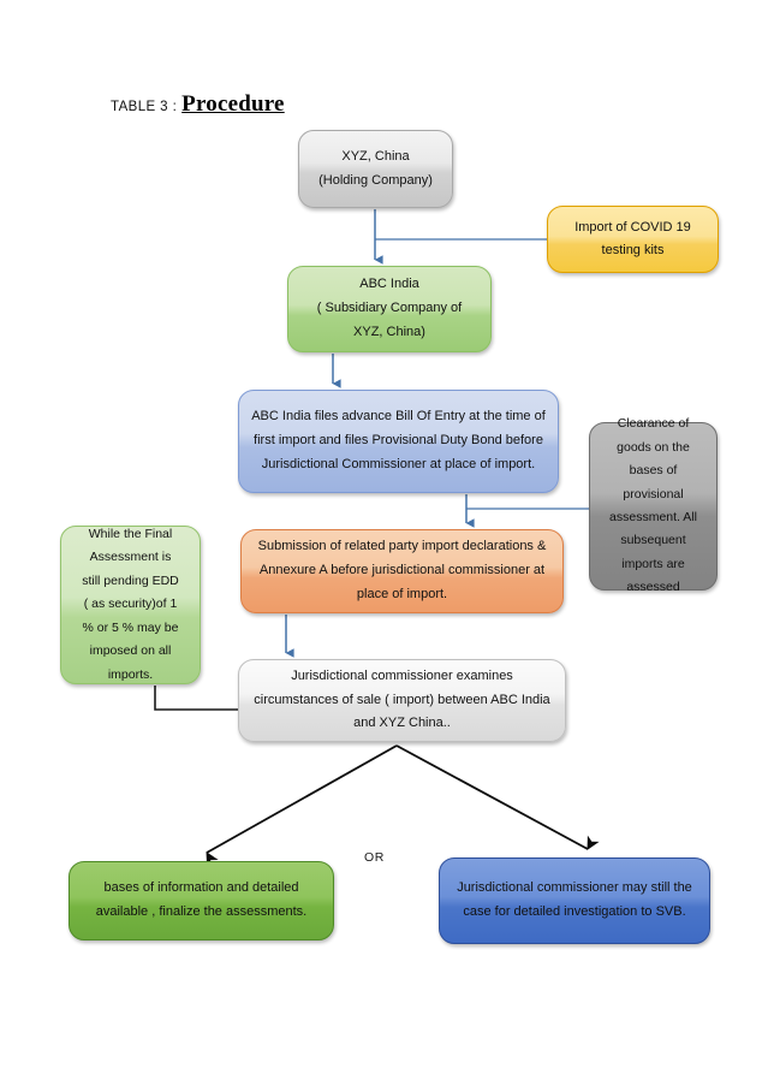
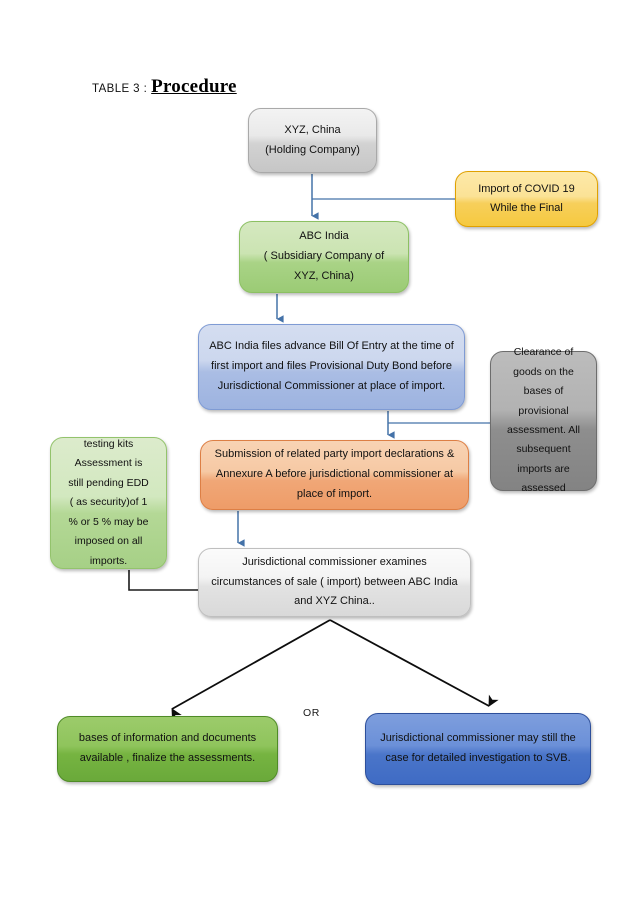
  TABLE 3 :
  Procedure
  XYZ, China
  (Holding Company)
  Import of COVID 19
- testing kits
+ While the Final
  ABC India
  ( Subsidiary Company of
  XYZ, China)
  ABC India files advance Bill Of Entry at the time of
  first import and files Provisional Duty Bond before
  Jurisdictional Commissioner at place of import.
  Clearance of
  goods on the
  bases of
  provisional
  assessment. All
  subsequent
  imports are
  assessed
  Submission of related party import declarations &
  Annexure A before jurisdictional commissioner at
  place of import.
- While the Final
+ testing kits
  Assessment is
  still pending EDD
  ( as security)of 1
  % or 5 % may be
  imposed on all
  imports.
  Jurisdictional commissioner examines
  circumstances of sale ( import) between ABC India
  and XYZ China..
  OR
- bases of information and detailed
+ bases of information and documents
  available , finalize the assessments.
  Jurisdictional commissioner may still the
  case for detailed investigation to SVB.
